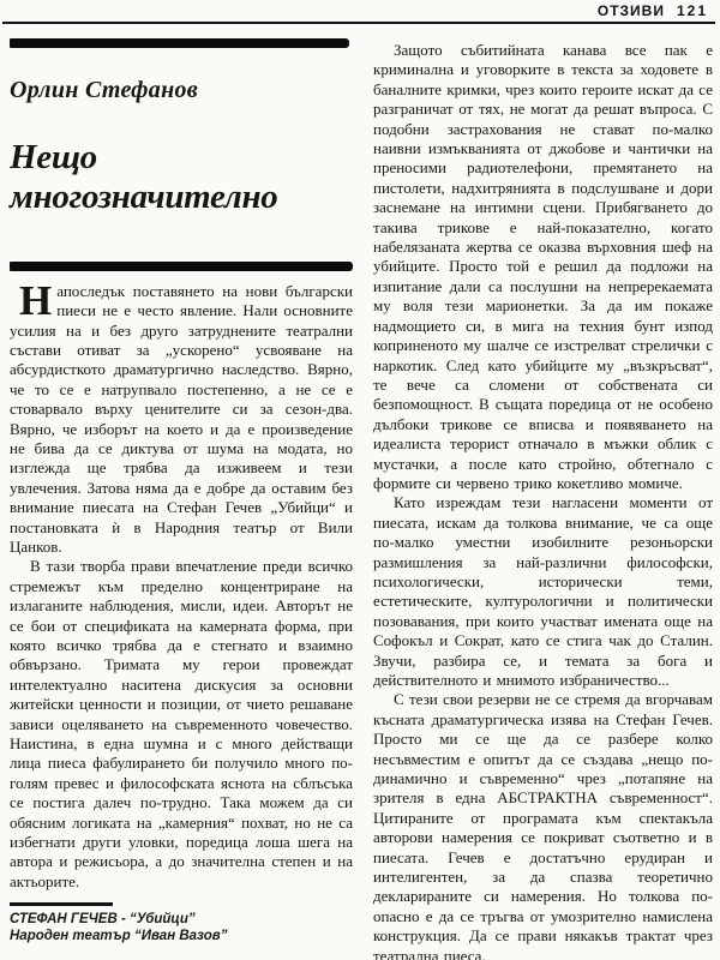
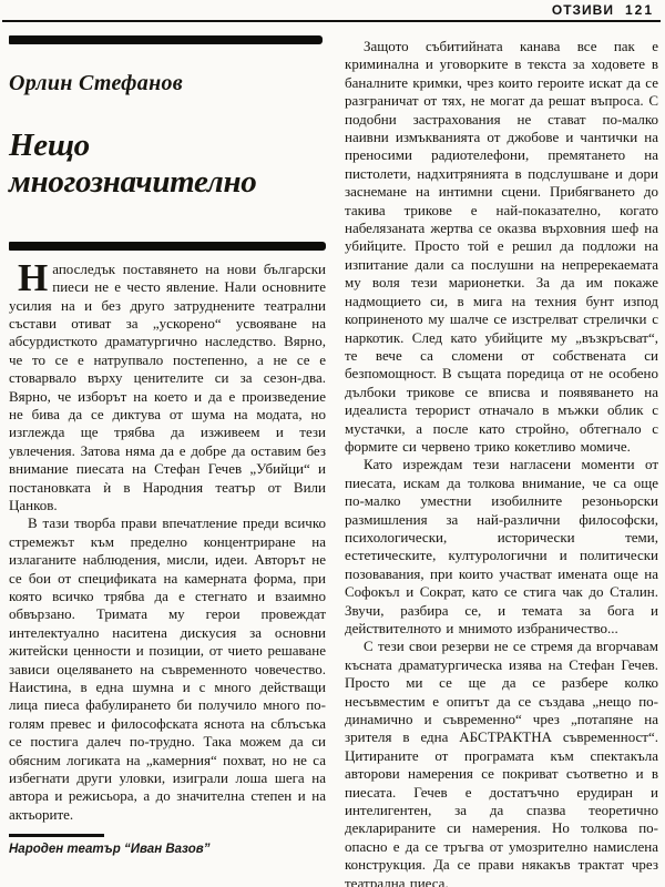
  ОТЗИВИ 121
  Орлин Стефанов
  Нещо многозначително
  Н
  апоследък поставянето на нови български пиеси не е често явление. Нали основните усилия на и без друго затруднените театрални състави отиват за „ускорено“ усвояване на абсурдисткото драматургично наследство. Вярно, че то се е натрупвало постепенно, а не се е стоварвало върху ценителите си за сезон-два. Вярно, че изборът на което и да е произведение не бива да се диктува от шума на модата, но изглежда ще трябва да изживеем и тези увлечения. Затова няма да е добре да оставим без внимание пиесата на Стефан Гечев „Убийци“ и постановката ѝ в Народния театър от Вили Цанков.
- В тази творба прави впечатление преди всичко стремежът към пределно концентриране на излаганите наблюдения, мисли, идеи. Авторът не се бои от спецификата на камерната форма, при която всичко трябва да е стегнато и взаимно обвързано. Тримата му герои провеждат интелектуално наситена дискусия за основни житейски ценности и позиции, от чието решаване зависи оцеляването на съвременното човечество. Наистина, в една шумна и с много действащи лица пиеса фабулирането би получило много по-голям превес и философската яснота на сблъсъка се постига далеч по-трудно. Така можем да си обясним логиката на „камерния“ похват, но не са избегнати други уловки, поредица лоша шега на автора и режисьора, а до значителна степен и на актьорите.
+ В тази творба прави впечатление преди всичко стремежът към пределно концентриране на излаганите наблюдения, мисли, идеи. Авторът не се бои от спецификата на камерната форма, при която всичко трябва да е стегнато и взаимно обвързано. Тримата му герои провеждат интелектуално наситена дискусия за основни житейски ценности и позиции, от чието решаване зависи оцеляването на съвременното човечество. Наистина, в една шумна и с много действащи лица пиеса фабулирането би получило много по-голям превес и философската яснота на сблъсъка се постига далеч по-трудно. Така можем да си обясним логиката на „камерния“ похват, но не са избегнати други уловки, изиграли лоша шега на автора и режисьора, а до значителна степен и на актьорите.
- СТЕФАН ГЕЧЕВ - “Убийци”
  Народен театър “Иван Вазов”
  Защото събитийната канава все пак е криминална и уговорките в текста за ходовете в баналните кримки, чрез които героите искат да се разграничат от тях, не могат да решат въпроса. С подобни застрахования не стават по-малко наивни измъкванията от джобове и чантички на преносими радиотелефони, премятането на пистолети, надхитрянията в подслушване и дори заснемане на интимни сцени. Прибягването до такива трикове е най-показателно, когато набелязаната жертва се оказва върховния шеф на убийците. Просто той е решил да подложи на изпитание дали са послушни на непререкаемата му воля тези марионетки. За да им покаже надмощието си, в мига на техния бунт изпод коприненото му шалче се изстрелват стрелички с наркотик. След като убийците му „възкръсват“, те вече са сломени от собствената си безпомощност. В същата поредица от не особено дълбоки трикове се вписва и появяването на идеалиста терорист отначало в мъжки облик с мустачки, а после като стройно, обтегнало с формите си червено трико кокетливо момиче.
  Като изреждам тези нагласени моменти от пиесата, искам да толкова внимание, че са още по-малко уместни изобилните резоньорски размишления за най-различни философски, психологически, исторически теми, естетическите, културологични и политически позовавания, при които участват имената още на Софокъл и Сократ, като се стига чак до Сталин. Звучи, разбира се, и темата за бога и действителното и мнимото избраничество...
  С тези свои резерви не се стремя да вгорчавам късната драматургическа изява на Стефан Гечев. Просто ми се ще да се разбере колко несъвместим е опитът да се създава „нещо по-динамично и съвременно“ чрез „потапяне на зрителя в една АБСТРАКТНА съвременност“. Цитираните от програмата към спектакъла авторови намерения се покриват съответно и в пиесата. Гечев е достатъчно ерудиран и интелигентен, за да спазва теоретично декларираните си намерения. Но толкова по-опасно е да се тръгва от умозрително намислена конструкция. Да се прави някакъв трактат чрез театрална пиеса.
